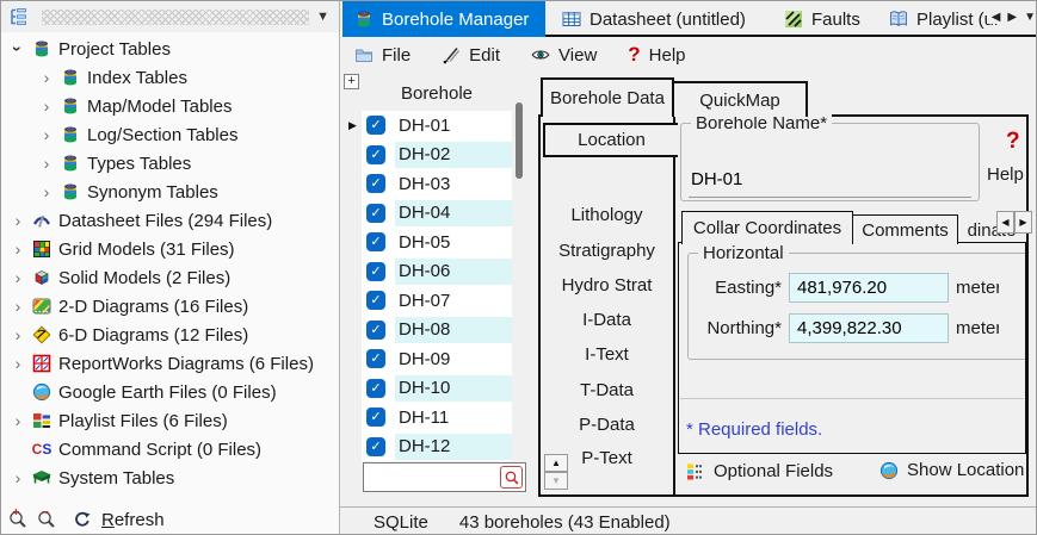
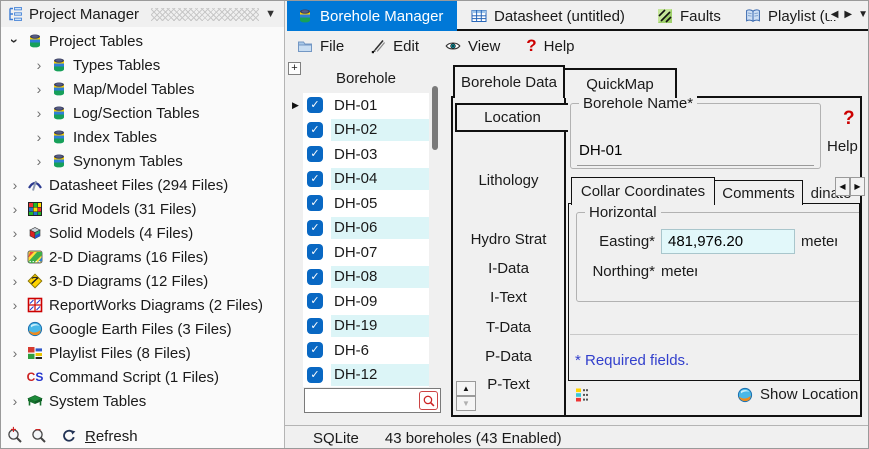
+ Project Manager
  ▼
  Project Tables
  ›
- Index Tables
+ Types Tables
  ›
  Map/Model Tables
  ›
  Log/Section Tables
  ›
- Types Tables
+ Index Tables
  ›
  Synonym Tables
  ›
  Datasheet Files (294 Files)
  ›
  Grid Models (31 Files)
  ›
- Solid Models (2 Files)
+ Solid Models (4 Files)
  ›
  2-D Diagrams (16 Files)
  ›
- 6-D Diagrams (12 Files)
+ 3-D Diagrams (12 Files)
  ›
- ReportWorks Diagrams (6 Files)
+ ReportWorks Diagrams (2 Files)
- Google Earth Files (0 Files)
+ Google Earth Files (3 Files)
  ›
- Playlist Files (6 Files)
+ Playlist Files (8 Files)
  C
  S
- Command Script (0 Files)
+ Command Script (1 Files)
  ›
  System Tables
  +
  −
  Refresh
  Borehole Manager
  Datasheet (untitled)
  Faults
  Playlist (
  ◀
  ▶
  ▼
  File
  Edit
  View
  ?
  Help
  +
  Borehole
  ▶
  ✓
  DH-01
  ✓
  DH-02
  ✓
  DH-03
  ✓
  DH-04
  ✓
  DH-05
  ✓
  DH-06
  ✓
  DH-07
  ✓
  DH-08
  ✓
  DH-09
  ✓
- DH-10
+ DH-19
  ✓
- DH-11
+ DH-6
  ✓
  DH-12
  Borehole Data
  QuickMap
  Location
  Lithology
- Stratigraphy
  Hydro Strat
  I-Data
  I-Text
  T-Data
  P-Data
  P-Text
  ▲
  ▼
  Borehole Name*
  DH-01
  ?
  Help
  Collar Coordinates
  Comments
  ◀
  ▶
  Horizontal
  Easting*
  481,976.20
  meter
  Northing*
- 4,399,822.30
  meter
  * Required fields.
- Optional Fields
  Show Location
  SQLite
  43 boreholes (43 Enabled)
